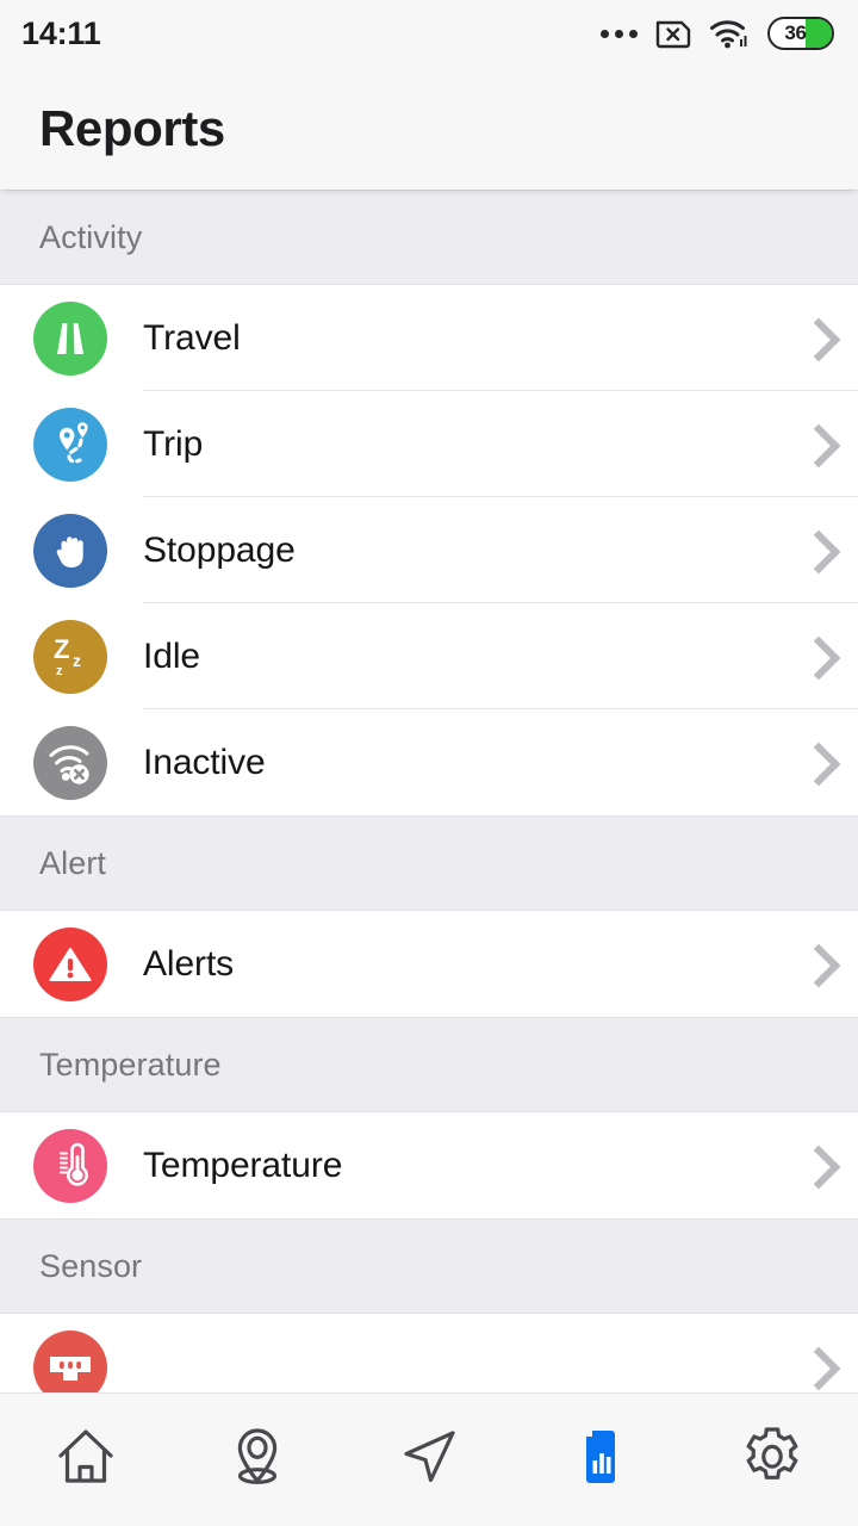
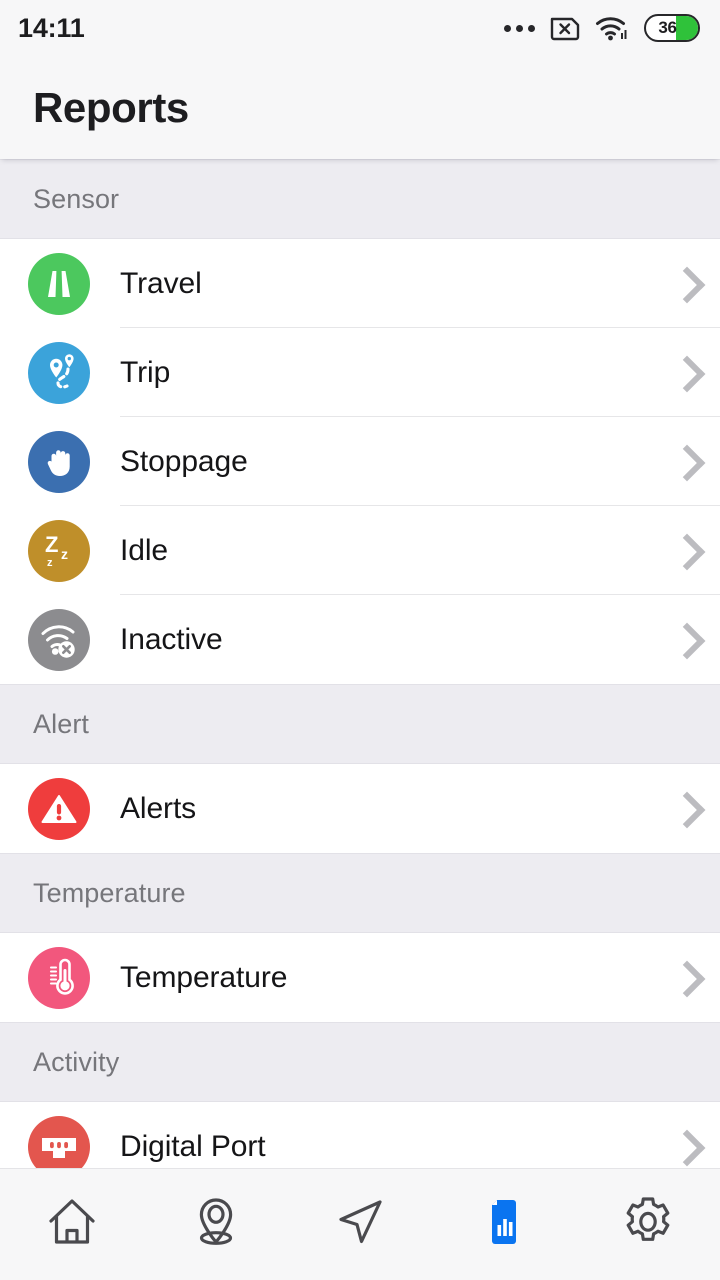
  14:11
  36
  Reports
- Activity
+ Sensor
  Travel
  Trip
  Stoppage
  Z
  z
  z
  Idle
  Inactive
  Alert
  Alerts
  Temperature
  Temperature
- Sensor
+ Activity
+ Digital Port
